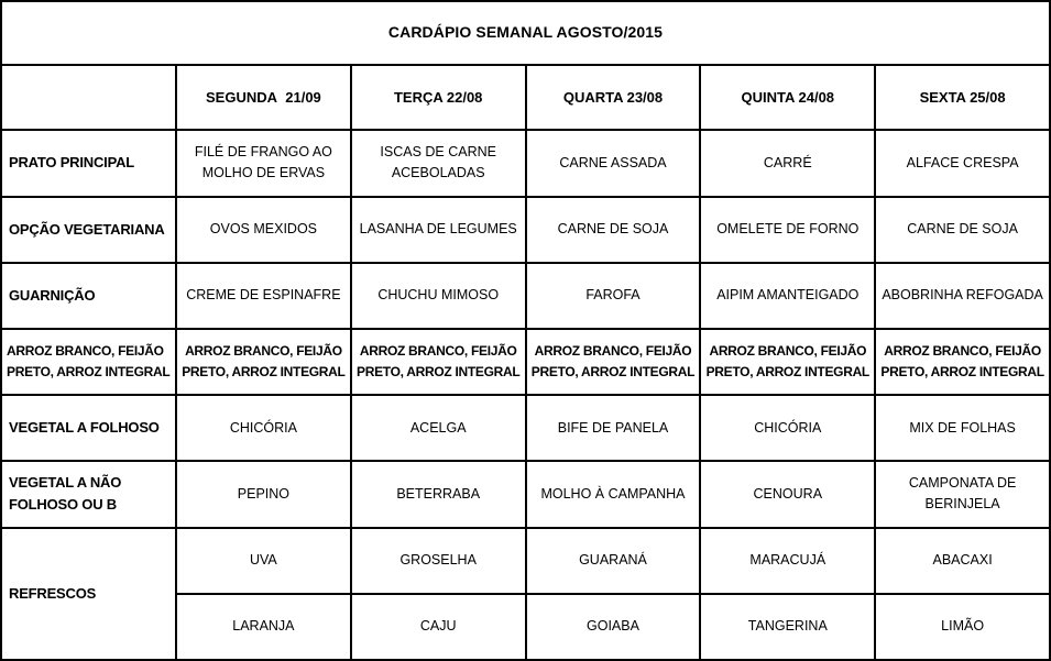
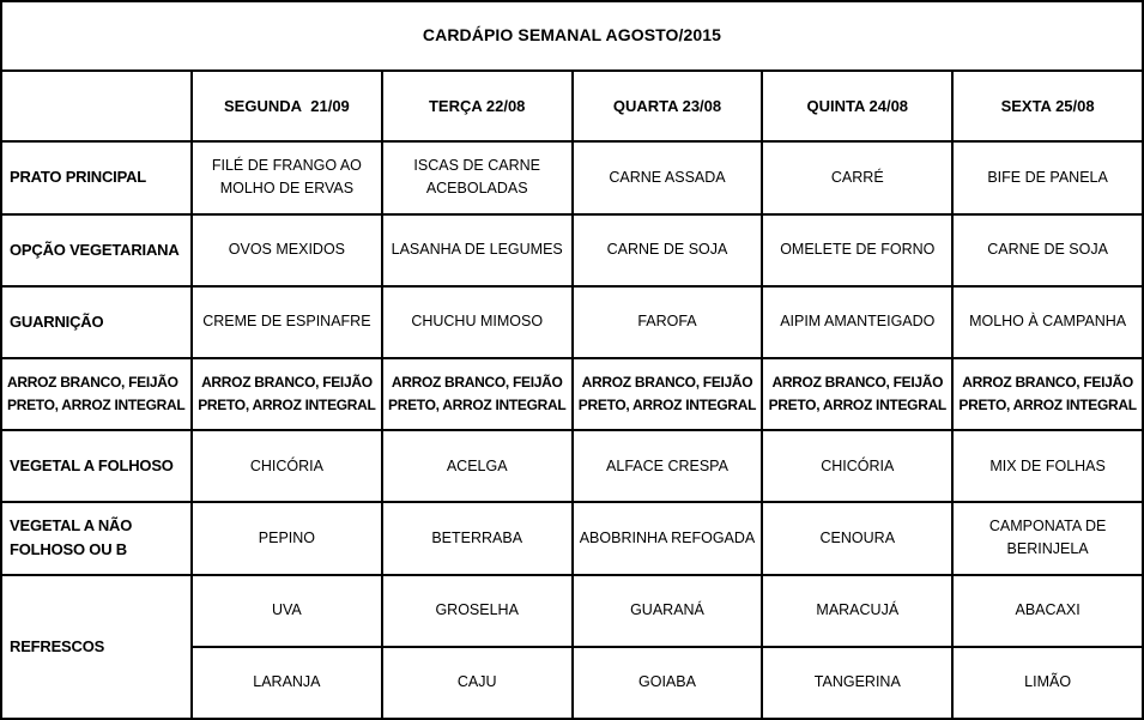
  CARDÁPIO SEMANAL AGOSTO/2015
  	SEGUNDA 21/09	TERÇA 22/08	QUARTA 23/08	QUINTA 24/08	SEXTA 25/08
- PRATO PRINCIPAL	FILÉ DE FRANGO AO MOLHO DE ERVAS	ISCAS DE CARNE ACEBOLADAS	CARNE ASSADA	CARRÉ	ALFACE CRESPA
+ PRATO PRINCIPAL	FILÉ DE FRANGO AO MOLHO DE ERVAS	ISCAS DE CARNE ACEBOLADAS	CARNE ASSADA	CARRÉ	BIFE DE PANELA
  OPÇÃO VEGETARIANA	OVOS MEXIDOS	LASANHA DE LEGUMES	CARNE DE SOJA	OMELETE DE FORNO	CARNE DE SOJA
- GUARNIÇÃO	CREME DE ESPINAFRE	CHUCHU MIMOSO	FAROFA	AIPIM AMANTEIGADO	ABOBRINHA REFOGADA
+ GUARNIÇÃO	CREME DE ESPINAFRE	CHUCHU MIMOSO	FAROFA	AIPIM AMANTEIGADO	MOLHO À CAMPANHA
  ARROZ BRANCO, FEIJÃO PRETO, ARROZ INTEGRAL	ARROZ BRANCO, FEIJÃO PRETO, ARROZ INTEGRAL	ARROZ BRANCO, FEIJÃO PRETO, ARROZ INTEGRAL	ARROZ BRANCO, FEIJÃO PRETO, ARROZ INTEGRAL	ARROZ BRANCO, FEIJÃO PRETO, ARROZ INTEGRAL	ARROZ BRANCO, FEIJÃO PRETO, ARROZ INTEGRAL
- VEGETAL A FOLHOSO	CHICÓRIA	ACELGA	BIFE DE PANELA	CHICÓRIA	MIX DE FOLHAS
+ VEGETAL A FOLHOSO	CHICÓRIA	ACELGA	ALFACE CRESPA	CHICÓRIA	MIX DE FOLHAS
- VEGETAL A NÃO FOLHOSO OU B	PEPINO	BETERRABA	MOLHO À CAMPANHA	CENOURA	CAMPONATA DE BERINJELA
+ VEGETAL A NÃO FOLHOSO OU B	PEPINO	BETERRABA	ABOBRINHA REFOGADA	CENOURA	CAMPONATA DE BERINJELA
  REFRESCOS	UVA	GROSELHA	GUARANÁ	MARACUJÁ	ABACAXI
  LARANJA	CAJU	GOIABA	TANGERINA	LIMÃO
